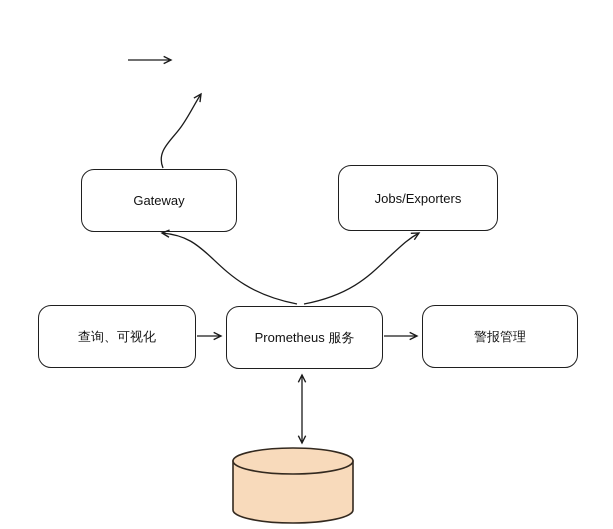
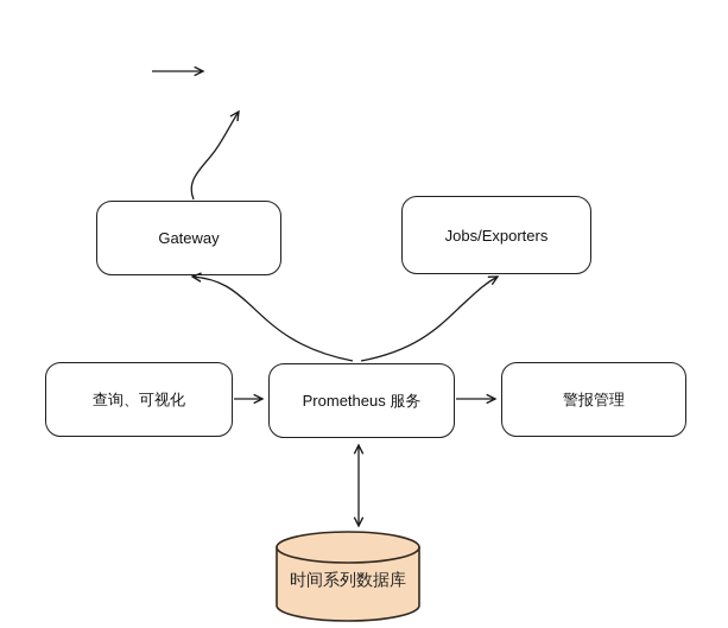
  Gateway
  Jobs/Exporters
  Prometheus 服务
  查询、可视化
  警报管理
+ 时间系列数据库
